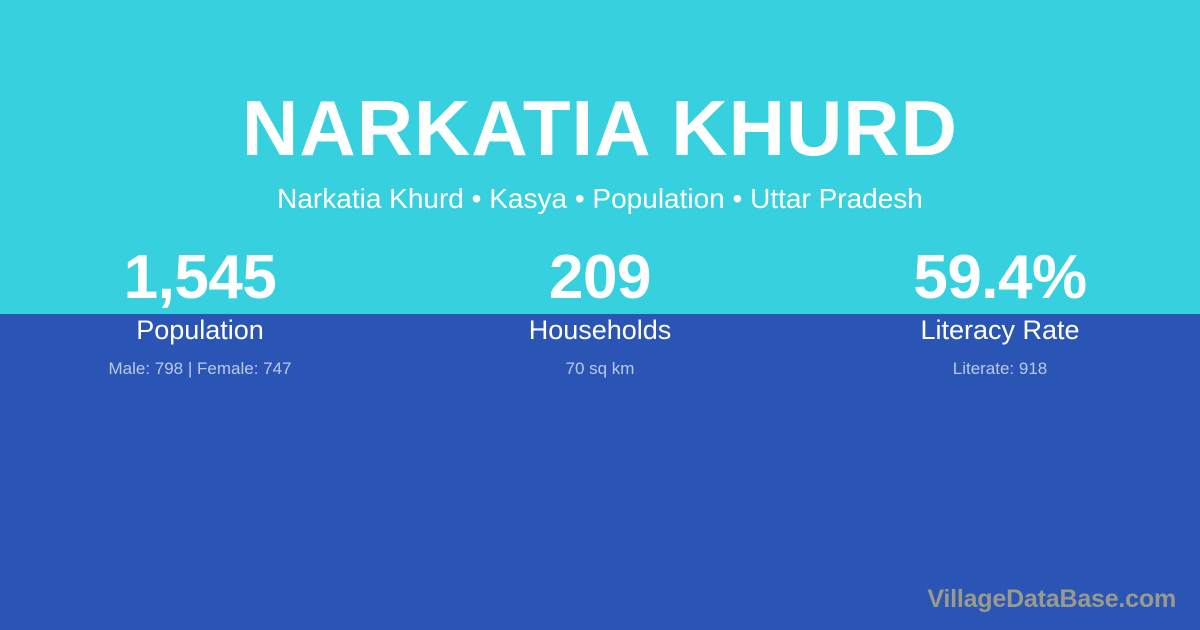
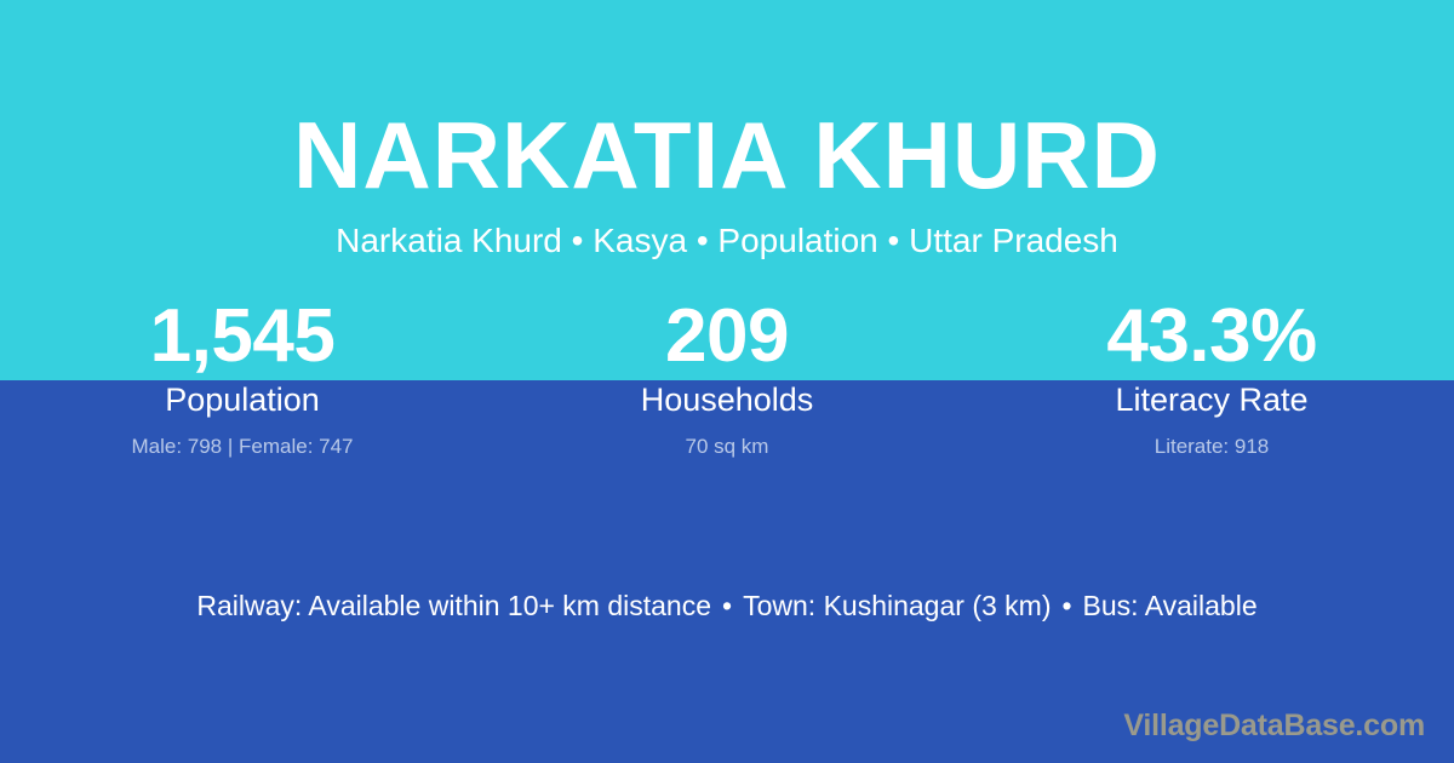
  NARKATIA KHURD
  Narkatia Khurd • Kasya • Population • Uttar Pradesh
  1,545
  Population
  Male: 798 | Female: 747
  209
  Households
  70 sq km
- 59.4%
+ 43.3%
  Literacy Rate
  Literate: 918
+ Railway: Available within 10+ km distance • Town: Kushinagar (3 km) • Bus: Available
  VillageDataBase.com
